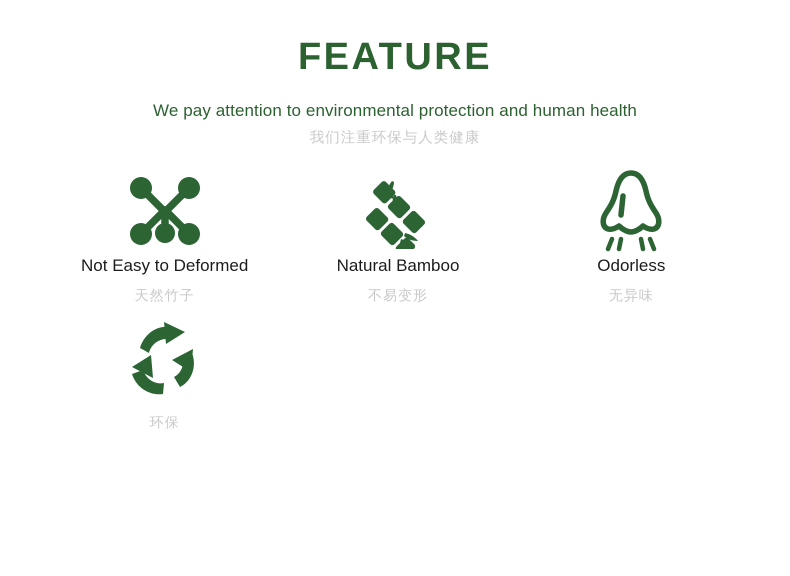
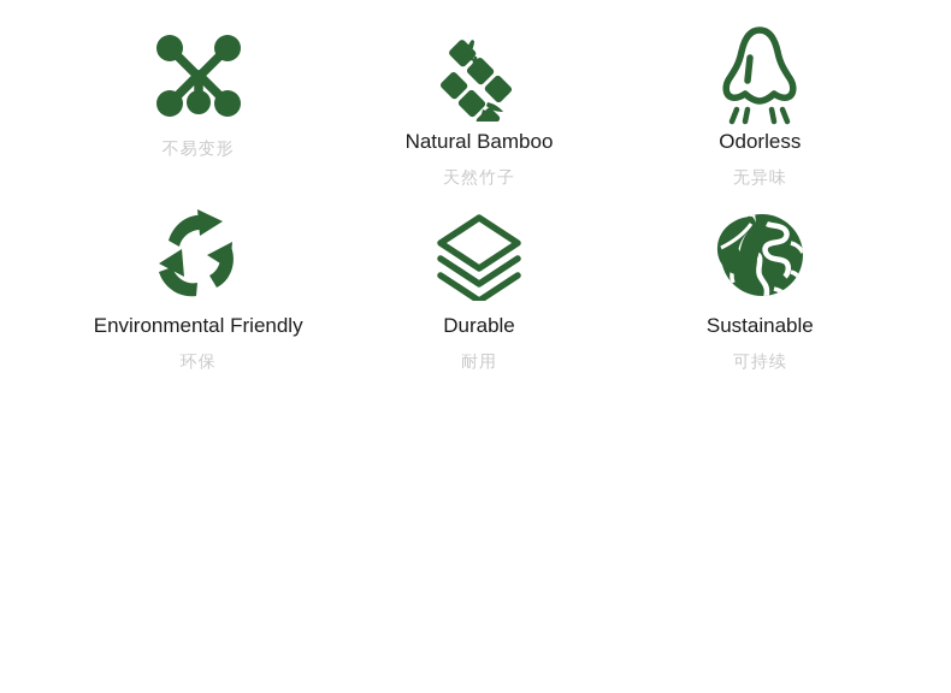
- FEATURE
- We pay attention to environmental protection and human health
- 我们注重环保与人类健康
- Not Easy to Deformed
- 天然竹子
+ 不易变形
  Natural Bamboo
- 不易变形
+ 天然竹子
  Odorless
  无异味
+ Environmental Friendly
  环保
+ Durable
+ 耐用
+ Sustainable
+ 可持续
